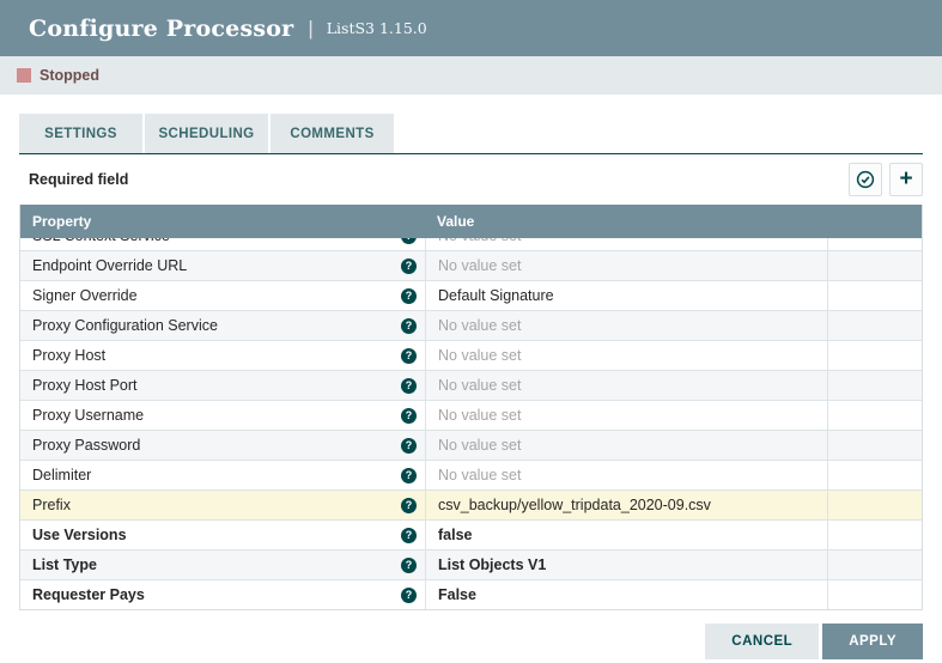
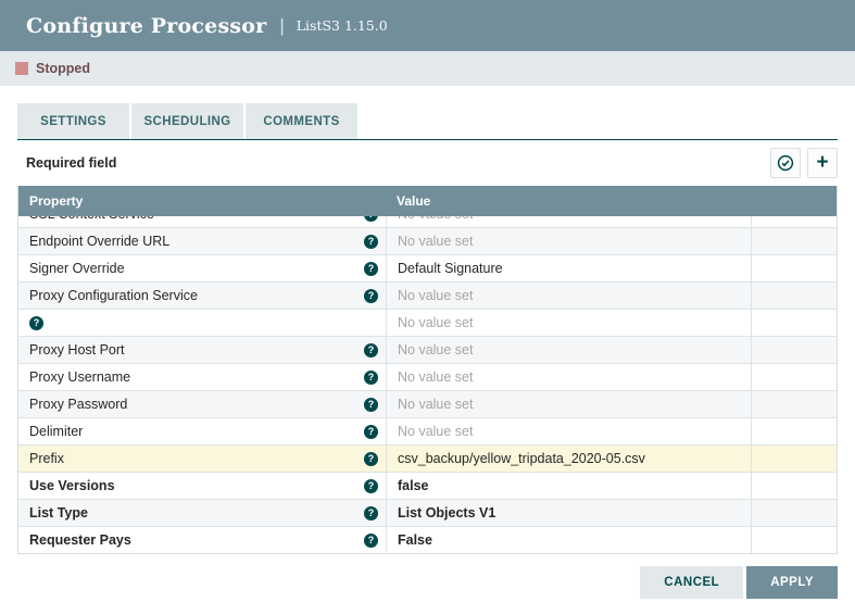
  Configure Processor
  |
  ListS3 1.15.0
  Stopped
  SETTINGS
  SCHEDULING
  COMMENTS
  Required field
  +
  Property
  Value
  Endpoint Override URL
  ?
  No value set
  Signer Override
  ?
  Default Signature
  Proxy Configuration Service
  ?
  No value set
- Proxy Host
  ?
  No value set
  Proxy Host Port
  ?
  No value set
  Proxy Username
  ?
  No value set
  Proxy Password
  ?
  No value set
  Delimiter
  ?
  No value set
  Prefix
  ?
- csv_backup/yellow_tripdata_2020-09.csv
+ csv_backup/yellow_tripdata_2020-05.csv
  Use Versions
  ?
  false
  List Type
  ?
  List Objects V1
  Requester Pays
  ?
  False
  CANCEL
  APPLY
